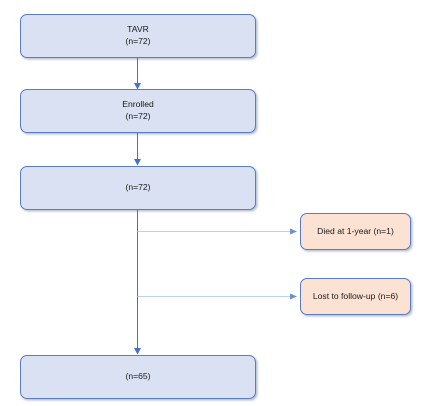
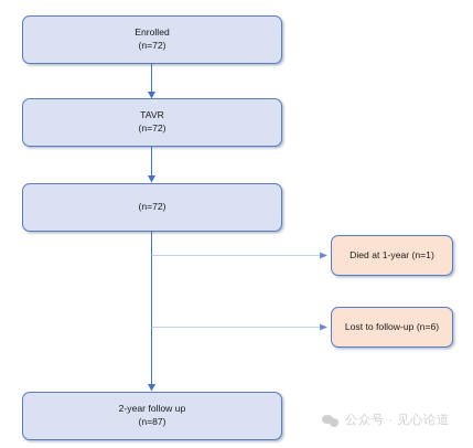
- TAVR
+ Enrolled
  (n=72)
- Enrolled
+ TAVR
  (n=72)
  (n=72)
+ 2-year follow up
- (n=65)
+ (n=87)
  Died at 1-year (n=1)
  Lost to follow-up (n=6)
+ 公众号 · 见心论道
